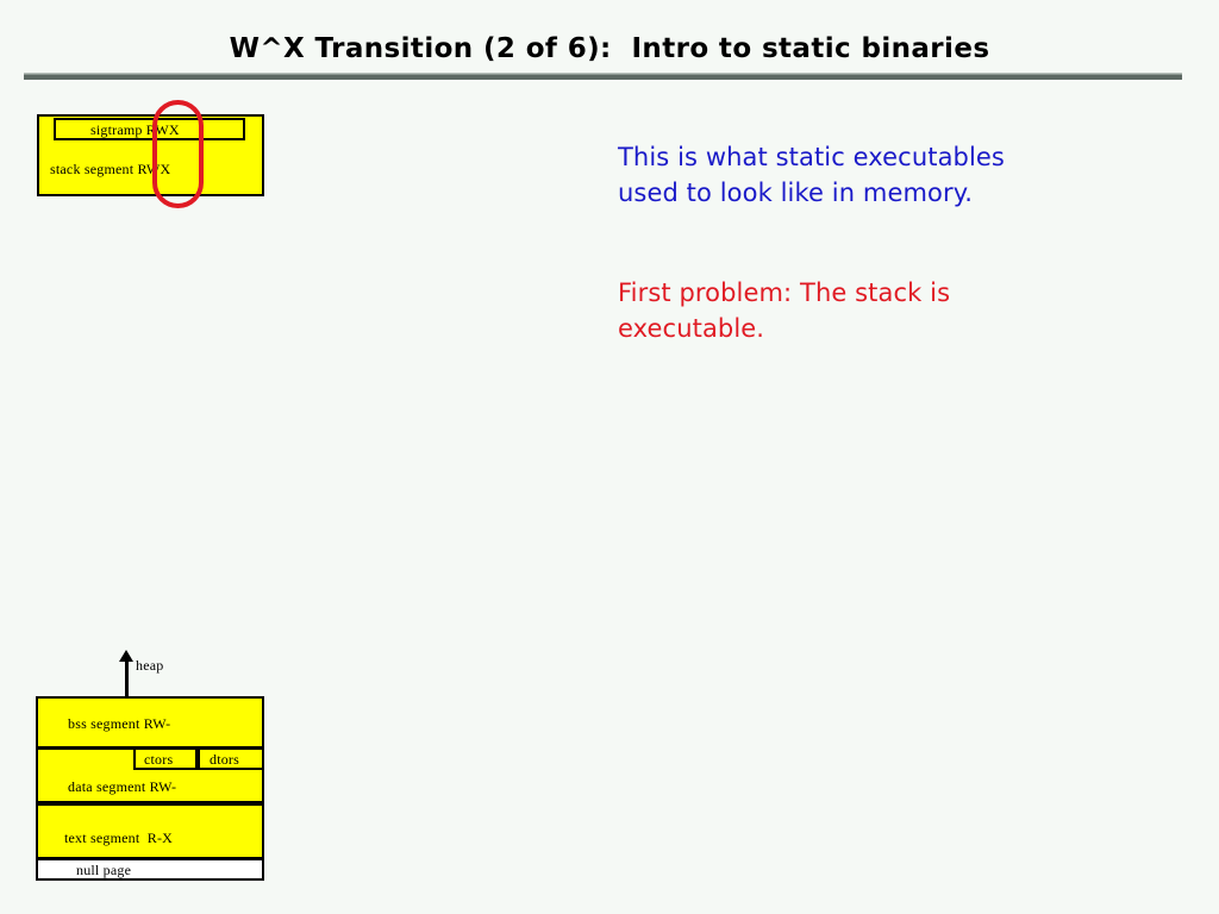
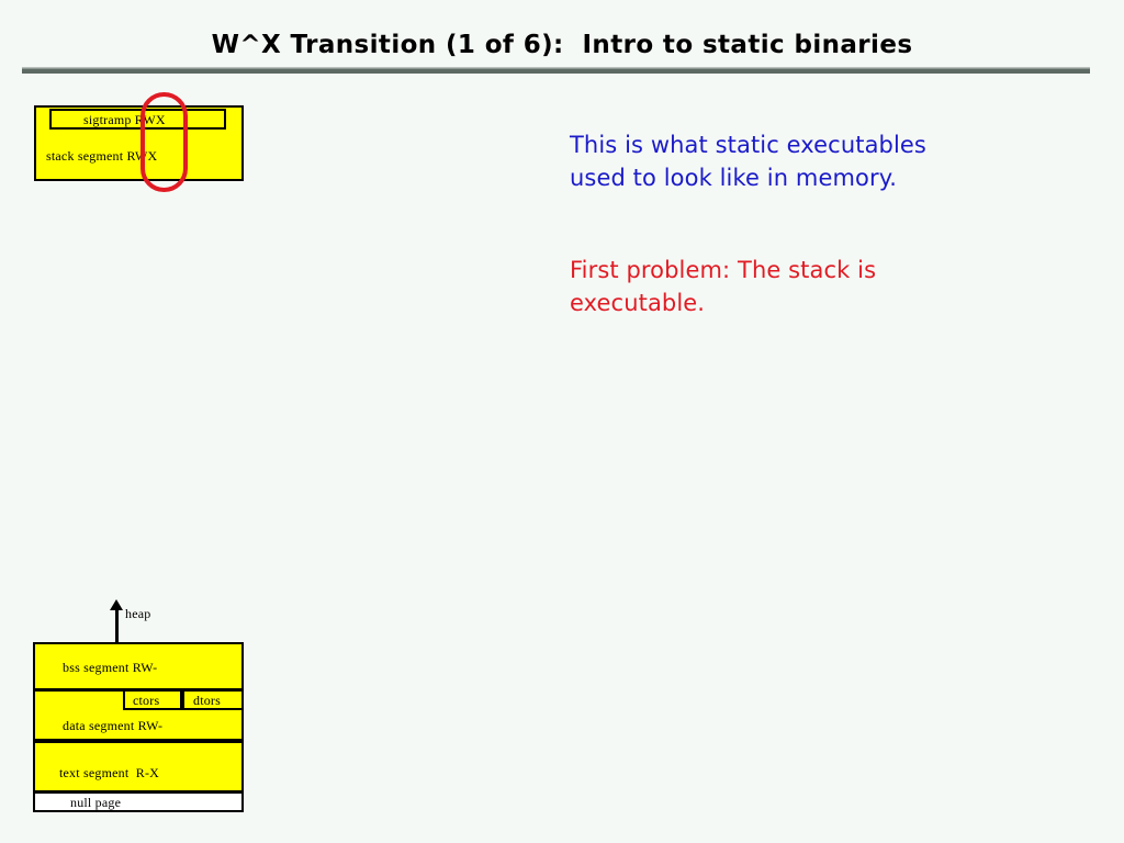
- W^X Transition (2 of 6): Intro to static binaries
+ W^X Transition (1 of 6): Intro to static binaries
  sigtramp RWX
  stack segment RWX
  heap
  bss segment RW-
  data segment RW-
  ctors
  dtors
  text segment R-X
  null page
  This is what static executables
  used to look like in memory.
  First problem: The stack is
  executable.
